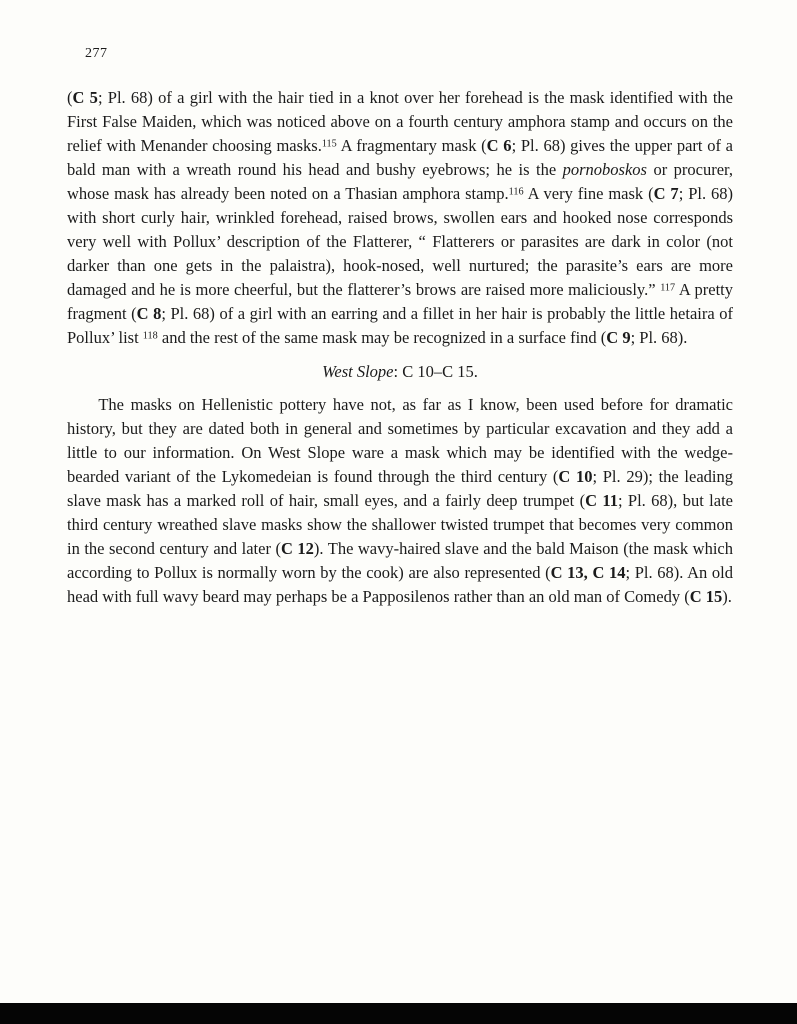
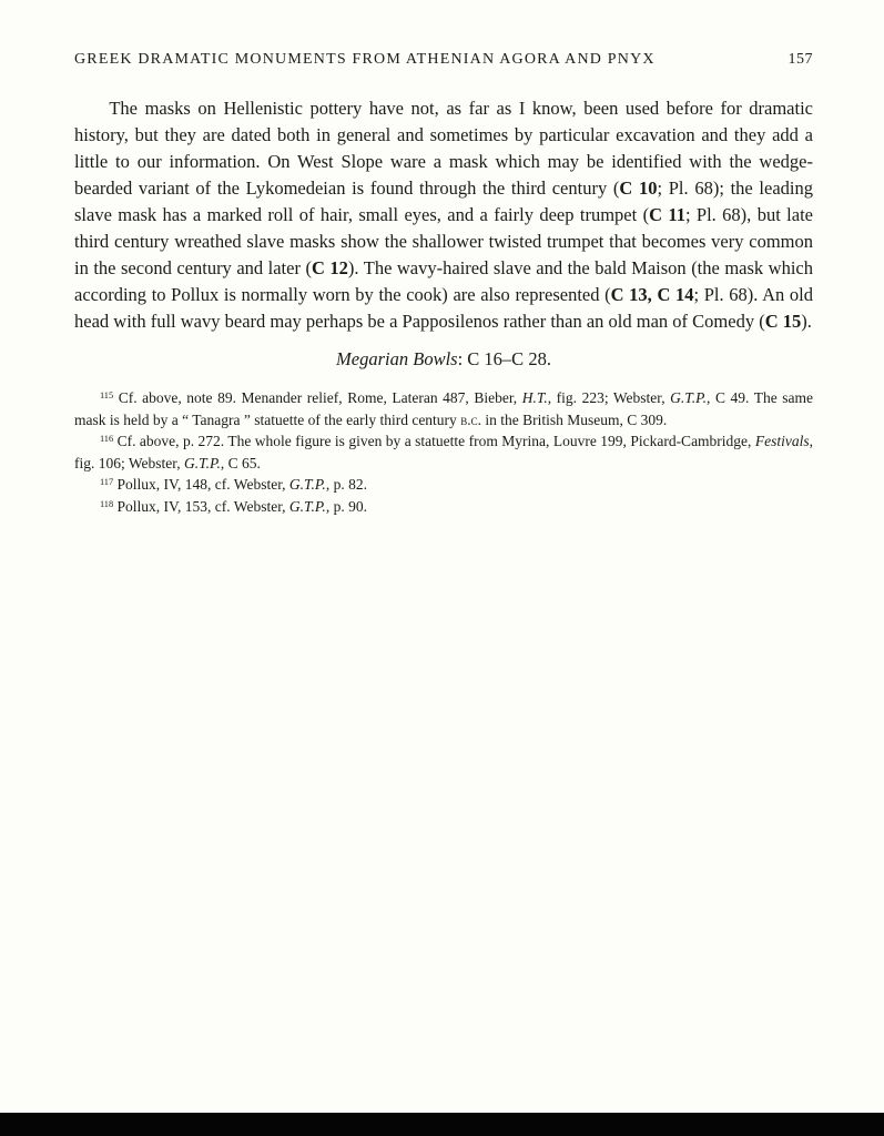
+ GREEK DRAMATIC MONUMENTS FROM ATHENIAN AGORA AND PNYX
- 277
+ 157
- (C 5; Pl. 68) of a girl with the hair tied in a knot over her forehead is the mask identified with the First False Maiden, which was noticed above on a fourth century amphora stamp and occurs on the relief with Menander choosing masks.115 A fragmentary mask (C 6; Pl. 68) gives the upper part of a bald man with a wreath round his head and bushy eyebrows; he is the pornoboskos or procurer, whose mask has already been noted on a Thasian amphora stamp.116 A very fine mask (C 7; Pl. 68) with short curly hair, wrinkled forehead, raised brows, swollen ears and hooked nose corresponds very well with Pollux’ description of the Flatterer, “ Flatterers or parasites are dark in color (not darker than one gets in the palaistra), hook-nosed, well nurtured; the parasite’s ears are more damaged and he is more cheerful, but the flatterer’s brows are raised more maliciously.” 117 A pretty fragment (C 8; Pl. 68) of a girl with an earring and a fillet in her hair is probably the little hetaira of Pollux’ list 118 and the rest of the same mask may be recognized in a surface find (C 9; Pl. 68).
- West Slope: C 10–C 15.
- The masks on Hellenistic pottery have not, as far as I know, been used before for dramatic history, but they are dated both in general and sometimes by particular excavation and they add a little to our information. On West Slope ware a mask which may be identified with the wedge-bearded variant of the Lykomedeian is found through the third century (C 10; Pl. 29); the leading slave mask has a marked roll of hair, small eyes, and a fairly deep trumpet (C 11; Pl. 68), but late third century wreathed slave masks show the shallower twisted trumpet that becomes very common in the second century and later (C 12). The wavy-haired slave and the bald Maison (the mask which according to Pollux is normally worn by the cook) are also represented (C 13, C 14; Pl. 68). An old head with full wavy beard may perhaps be a Papposilenos rather than an old man of Comedy (C 15).
+ The masks on Hellenistic pottery have not, as far as I know, been used before for dramatic history, but they are dated both in general and sometimes by particular excavation and they add a little to our information. On West Slope ware a mask which may be identified with the wedge-bearded variant of the Lykomedeian is found through the third century (C 10; Pl. 68); the leading slave mask has a marked roll of hair, small eyes, and a fairly deep trumpet (C 11; Pl. 68), but late third century wreathed slave masks show the shallower twisted trumpet that becomes very common in the second century and later (C 12). The wavy-haired slave and the bald Maison (the mask which according to Pollux is normally worn by the cook) are also represented (C 13, C 14; Pl. 68). An old head with full wavy beard may perhaps be a Papposilenos rather than an old man of Comedy (C 15).
+ Megarian Bowls: C 16–C 28.
+ 115 Cf. above, note 89. Menander relief, Rome, Lateran 487, Bieber, H.T., fig. 223; Webster, G.T.P., C 49. The same mask is held by a “ Tanagra ” statuette of the early third century b.c. in the British Museum, C 309.
+ 116 Cf. above, p. 272. The whole figure is given by a statuette from Myrina, Louvre 199, Pickard-Cambridge, Festivals, fig. 106; Webster, G.T.P., C 65.
+ 117 Pollux, IV, 148, cf. Webster, G.T.P., p. 82.
+ 118 Pollux, IV, 153, cf. Webster, G.T.P., p. 90.
